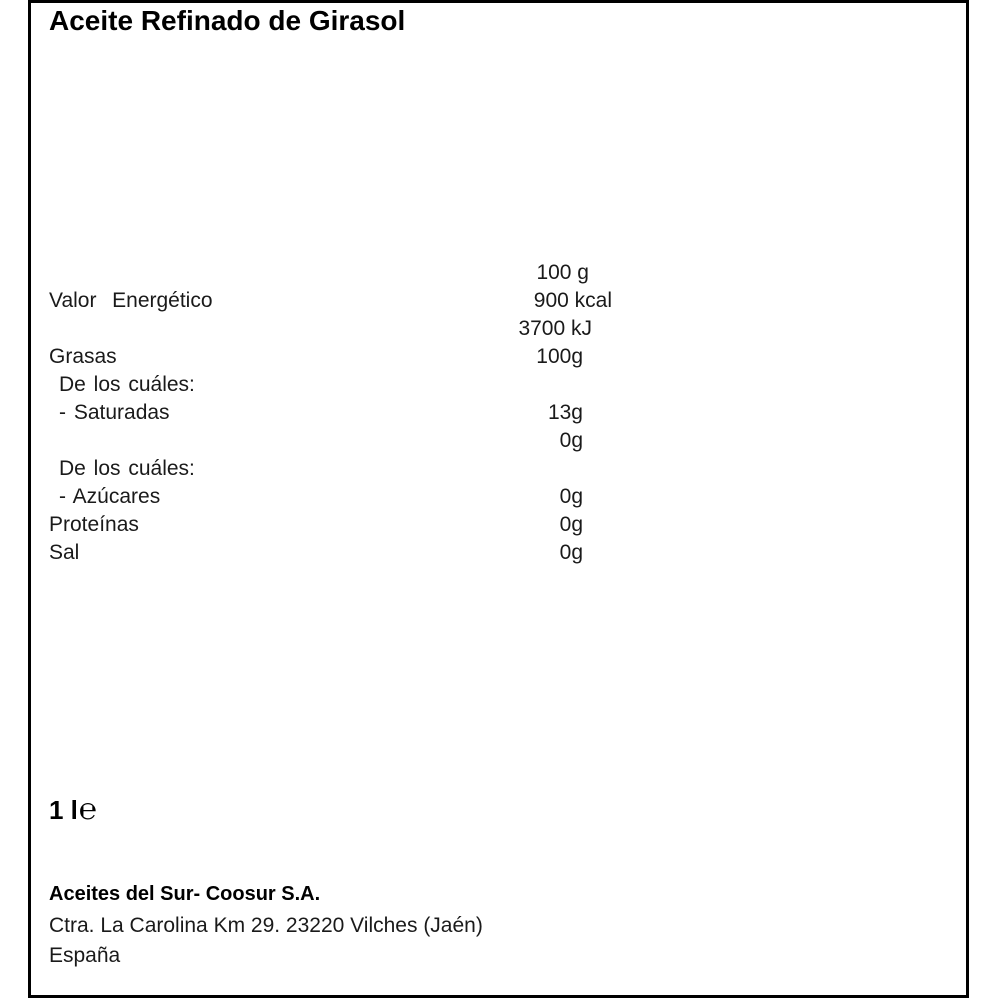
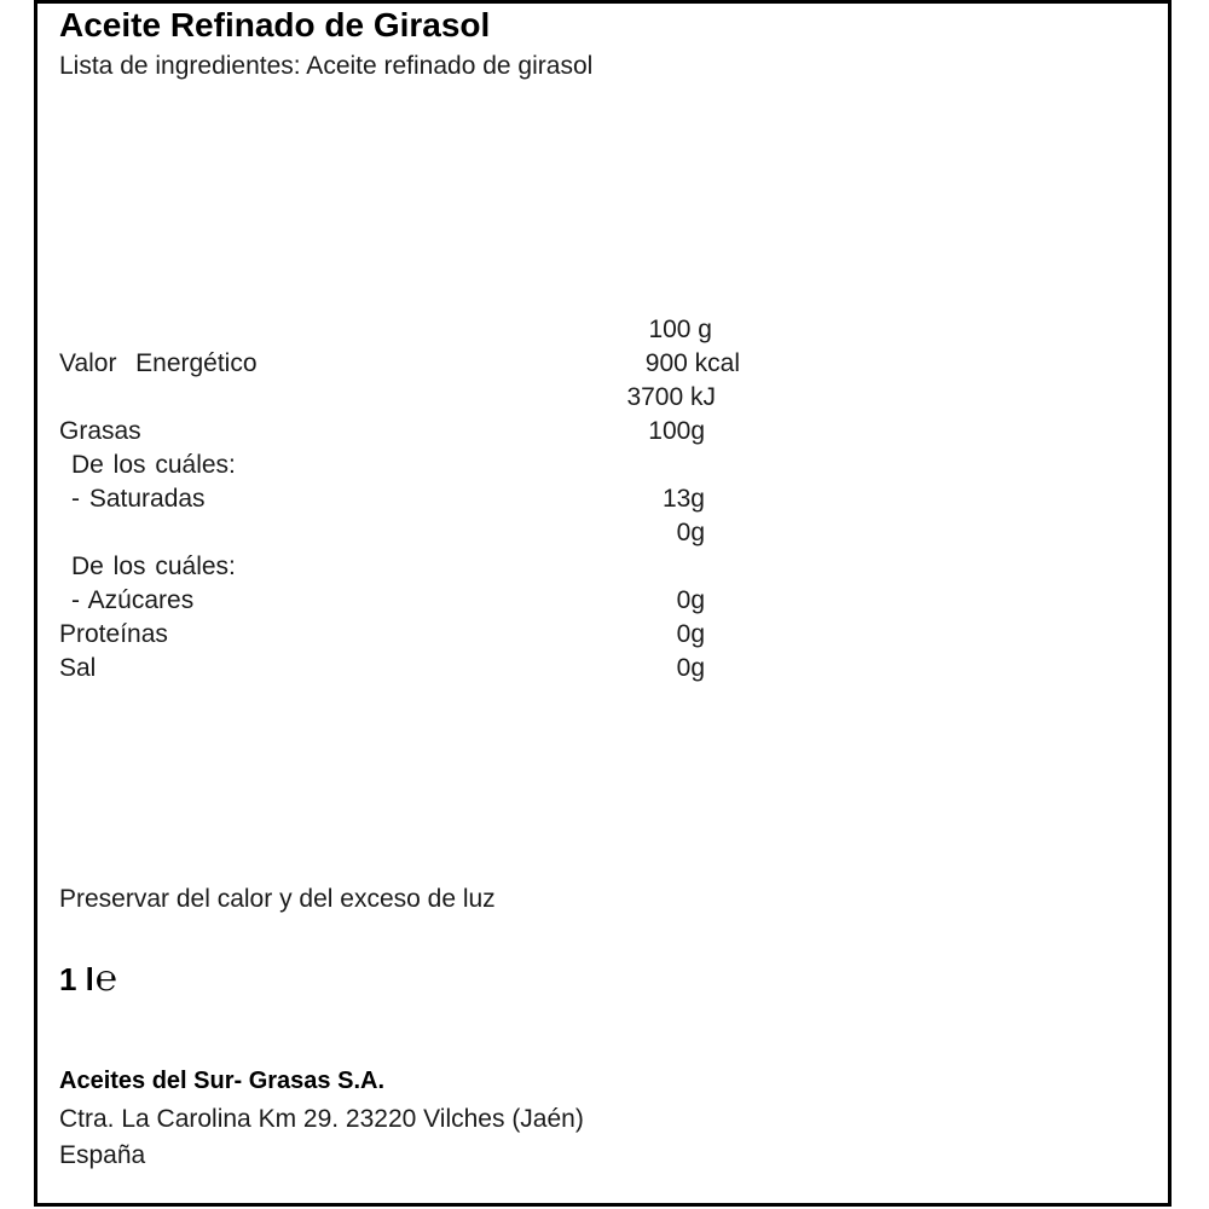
  Aceite Refinado de Girasol
+ Lista de ingredientes: Aceite refinado de girasol
  100 g
  Valor Energético
  900 kcal
  3700 kJ
  Grasas
  100g
  De los cuáles:
  - Saturadas
  13g
  0g
  De los cuáles:
  - Azúcares
  0g
  Proteínas
  0g
  Sal
  0g
+ Preservar del calor y del exceso de luz
  1 l℮
- Aceites del Sur- Coosur S.A.
+ Aceites del Sur- Grasas S.A.
  Ctra. La Carolina Km 29. 23220 Vilches (Jaén)
  España
